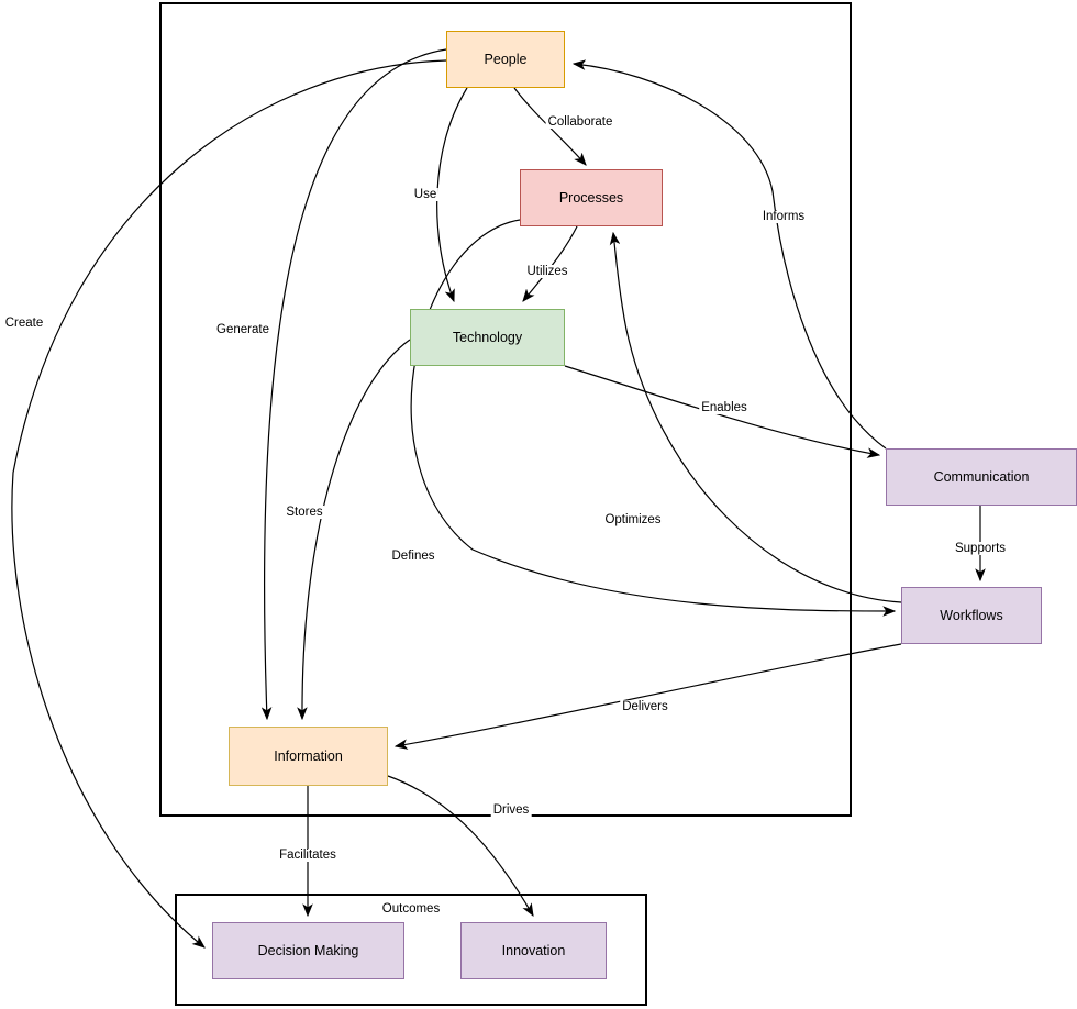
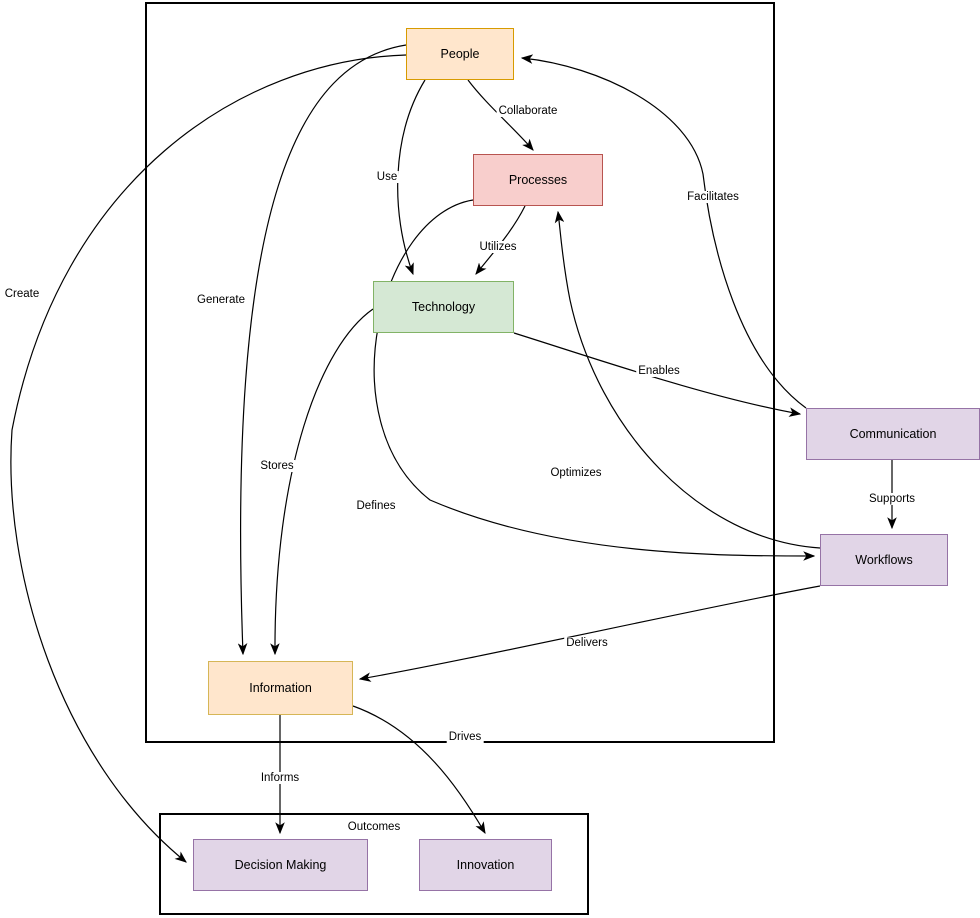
  People
  Processes
  Technology
  Communication
  Workflows
  Information
  Decision Making
  Innovation
  Outcomes
  Collaborate
  Use
  Utilizes
  Generate
  Stores
  Defines
  Enables
  Supports
- Informs
+ Facilitates
  Optimizes
  Delivers
- Facilitates
+ Informs
  Drives
  Create
